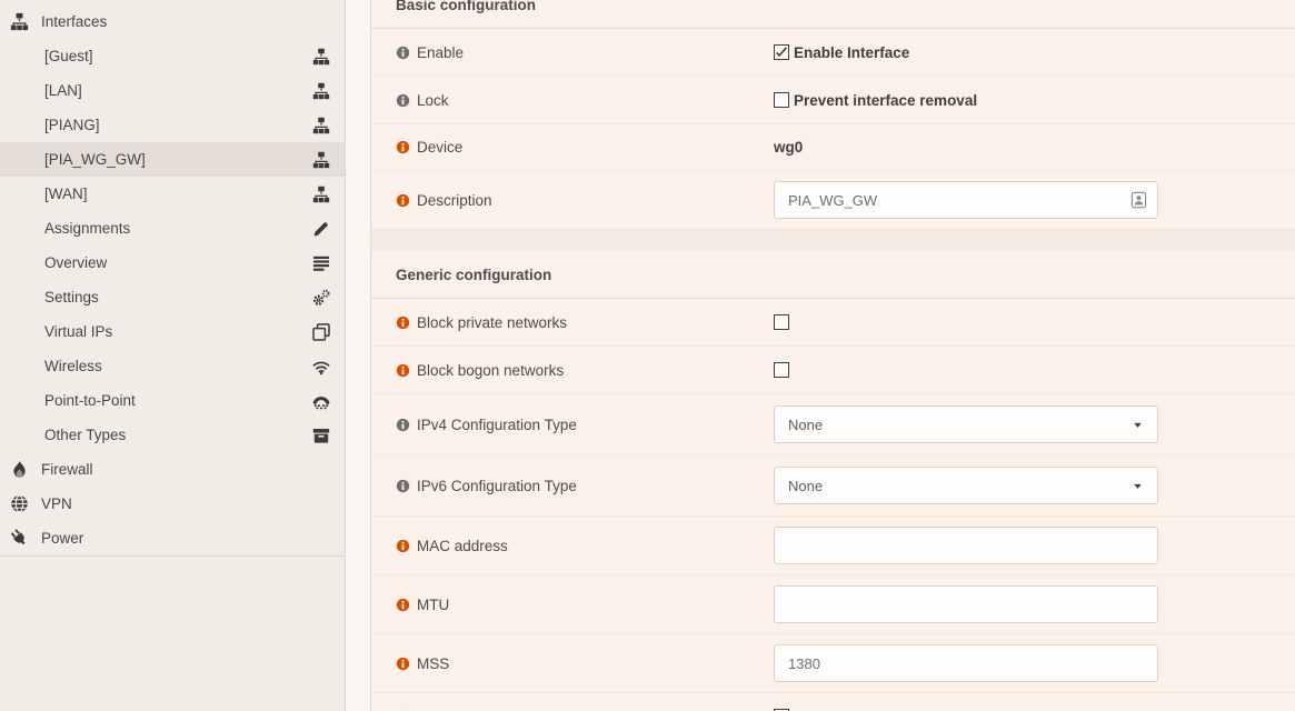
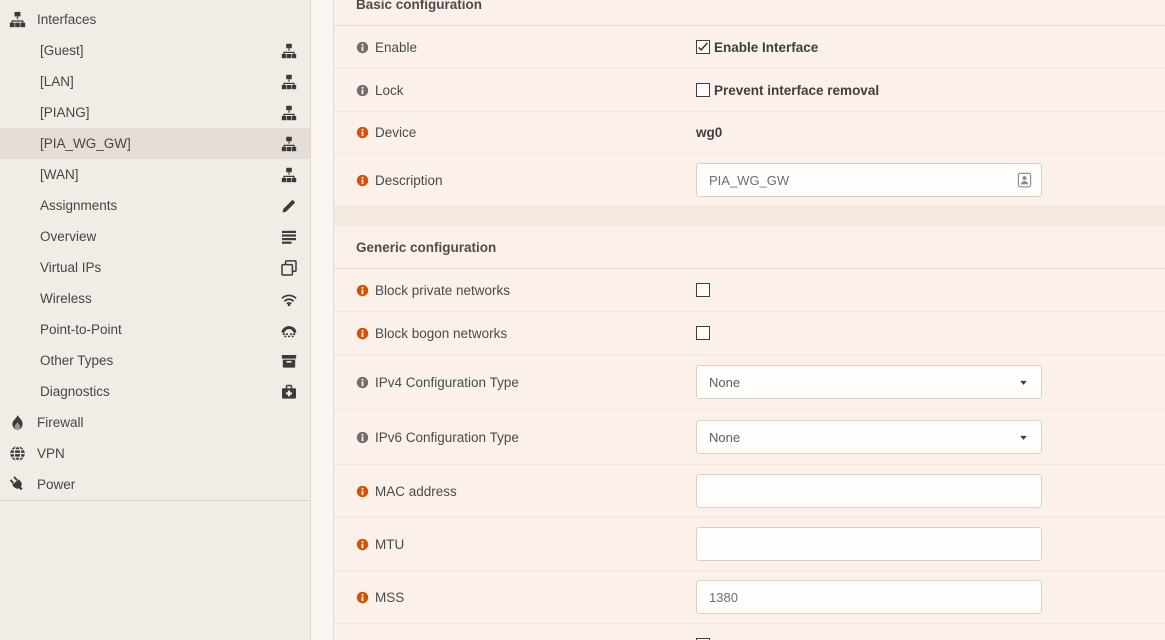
  Interfaces
  [Guest]
  [LAN]
  [PIANG]
  [PIA_WG_GW]
  [WAN]
  Assignments
  Overview
- Settings
  Virtual IPs
  Wireless
  Point-to-Point
  Other Types
+ Diagnostics
  Firewall
  VPN
  Power
  Basic configuration
  Enable
  Enable Interface
  Lock
  Prevent interface removal
  Device
  wg0
  Description
  PIA_WG_GW
  Generic configuration
  Block private networks
  Block bogon networks
  IPv4 Configuration Type
  None
  IPv6 Configuration Type
  None
  MAC address
  MTU
  MSS
  1380
